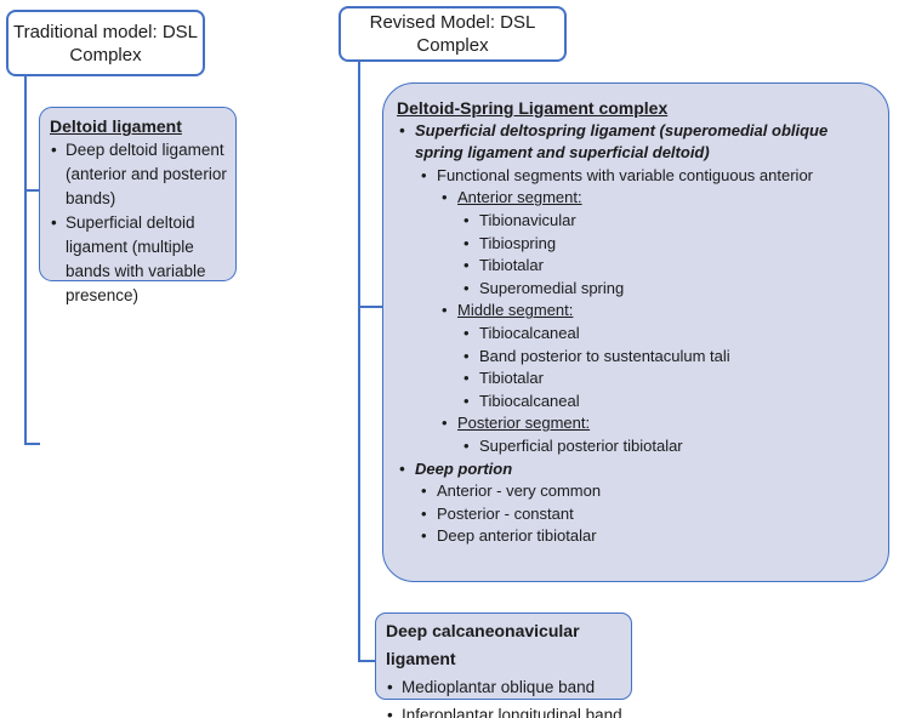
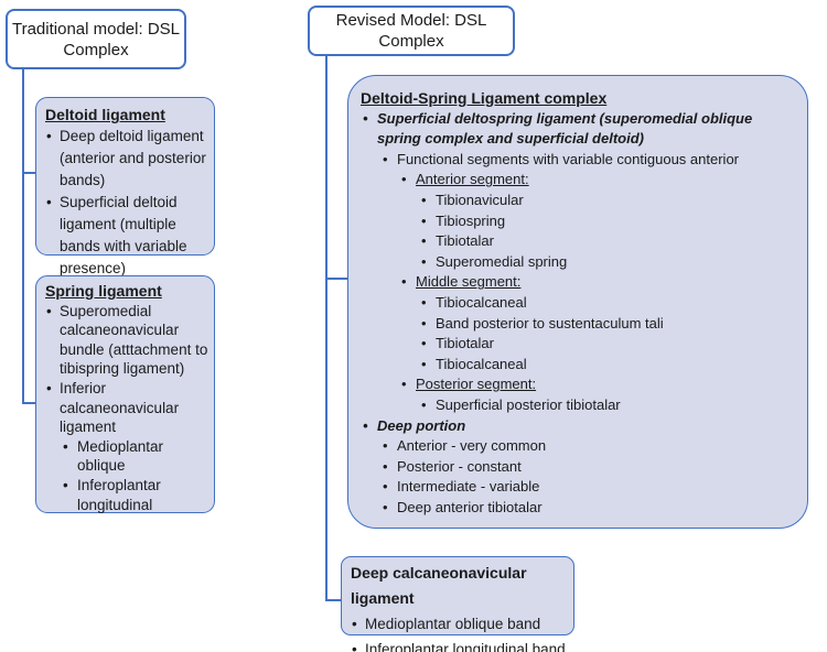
  Traditional model: DSL
  Complex
  Revised Model: DSL
  Complex
  Deltoid ligament
  Deep deltoid ligament (anterior and posterior bands)
  Superficial deltoid ligament (multiple bands with variable presence)
+ Spring ligament
+ Superomedial calcaneonavicular bundle (atttachment to tibispring ligament)
+ Inferior calcaneonavicular ligament
+ Medioplantar oblique
+ Inferoplantar longitudinal
  Deltoid-Spring Ligament complex
- Superficial deltospring ligament (superomedial oblique spring ligament and superficial deltoid)
+ Superficial deltospring ligament (superomedial oblique spring complex and superficial deltoid)
  Functional segments with variable contiguous anterior
  Anterior segment:
  Tibionavicular
  Tibiospring
  Tibiotalar
  Superomedial spring
  Middle segment:
  Tibiocalcaneal
  Band posterior to sustentaculum tali
  Tibiotalar
  Tibiocalcaneal
  Posterior segment:
  Superficial posterior tibiotalar
  Deep portion
  Anterior - very common
  Posterior - constant
+ Intermediate - variable
  Deep anterior tibiotalar
  Deep calcaneonavicular ligament
  Medioplantar oblique band
  Inferoplantar longitudinal band
